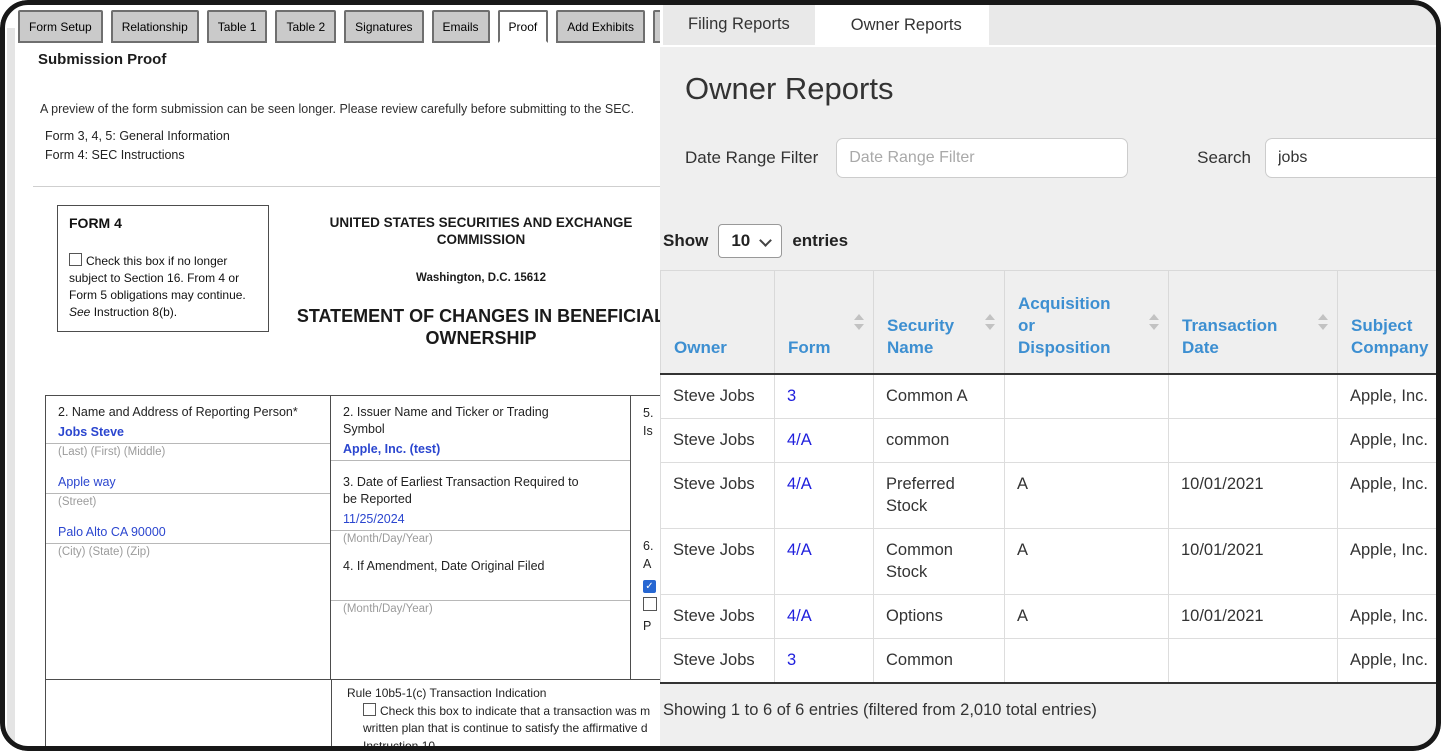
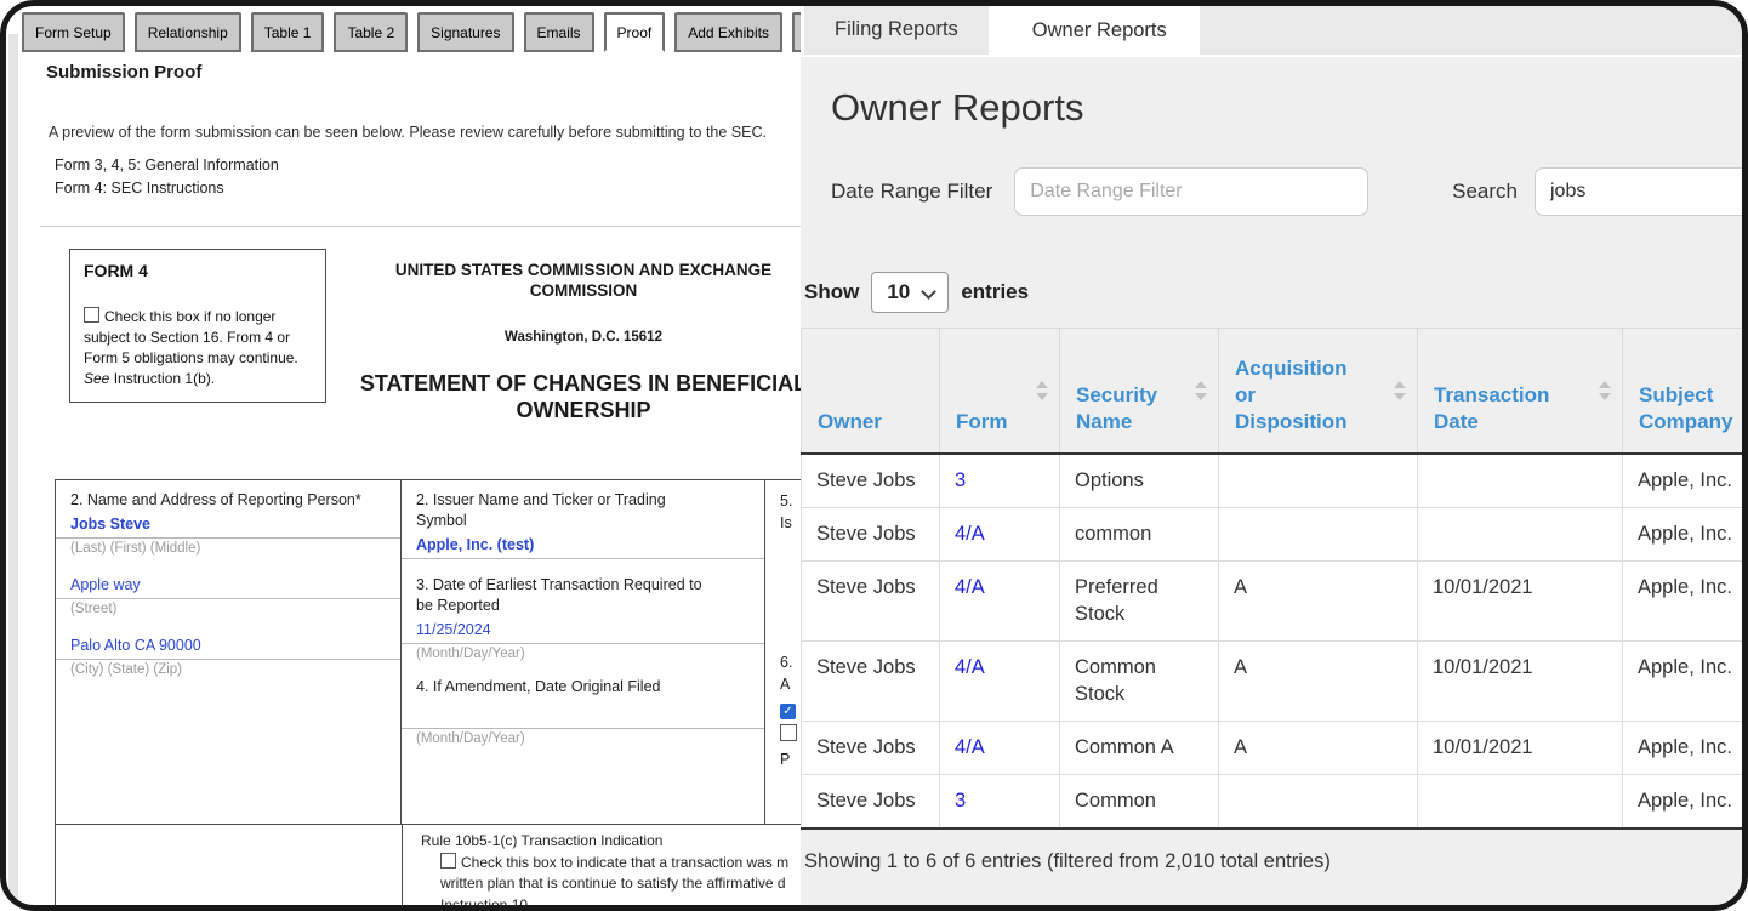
  Form Setup
  Relationship
  Table 1
  Table 2
  Signatures
  Emails
  Proof
  Add Exhibits
  Submission Proof
- A preview of the form submission can be seen longer. Please review carefully before submitting to the SEC.
+ A preview of the form submission can be seen below. Please review carefully before submitting to the SEC.
  Form 3, 4, 5: General Information
  Form 4: SEC Instructions
  FORM 4
- Check this box if no longer subject to Section 16. From 4 or Form 5 obligations may continue. See Instruction 8(b).
+ Check this box if no longer subject to Section 16. From 4 or Form 5 obligations may continue. See Instruction 1(b).
- UNITED STATES SECURITIES AND EXCHANGE COMMISSION
+ UNITED STATES COMMISSION AND EXCHANGE COMMISSION
  Washington, D.C. 15612
  STATEMENT OF CHANGES IN BENEFICIA OWNERSHIP
  2. Name and Address of Reporting Person*
  Jobs Steve
  (Last) (First) (Middle)
  Apple way
  (Street)
  Palo Alto CA 90000
  (City) (State) (Zip)
  2. Issuer Name and Ticker or Trading Symbol
  Apple, Inc. (test)
  3. Date of Earliest Transaction Required to be Reported
  11/25/2024
  (Month/Day/Year)
  4. If Amendment, Date Original Filed
  (Month/Day/Year)
  5.
  Is
  6.
  A
  P
  Rule 10b5-1(c) Transaction Indication
  Check this box to indicate that a transaction was m
  written plan that is continue to satisfy the affirmative d
  Instruction 10.
  Filing Reports
  Owner Reports
  Owner Reports
  Date Range Filter
  Date Range Filter
  Search
  jobs
  Show
  10
  entries
  Owner	Form	Security Name	Acquisition or Disposition	Transaction Date	Subject Company
- Steve Jobs	3	Common A			Apple, Inc.
+ Steve Jobs	3	Options			Apple, Inc.
  Steve Jobs	4/A	common			Apple, Inc.
  Steve Jobs	4/A	Preferred Stock	A	10/01/2021	Apple, Inc.
  Steve Jobs	4/A	Common Stock	A	10/01/2021	Apple, Inc.
- Steve Jobs	4/A	Options	A	10/01/2021	Apple, Inc.
+ Steve Jobs	4/A	Common A	A	10/01/2021	Apple, Inc.
  Steve Jobs	3	Common			Apple, Inc.
  Showing 1 to 6 of 6 entries (filtered from 2,010 total entries)
